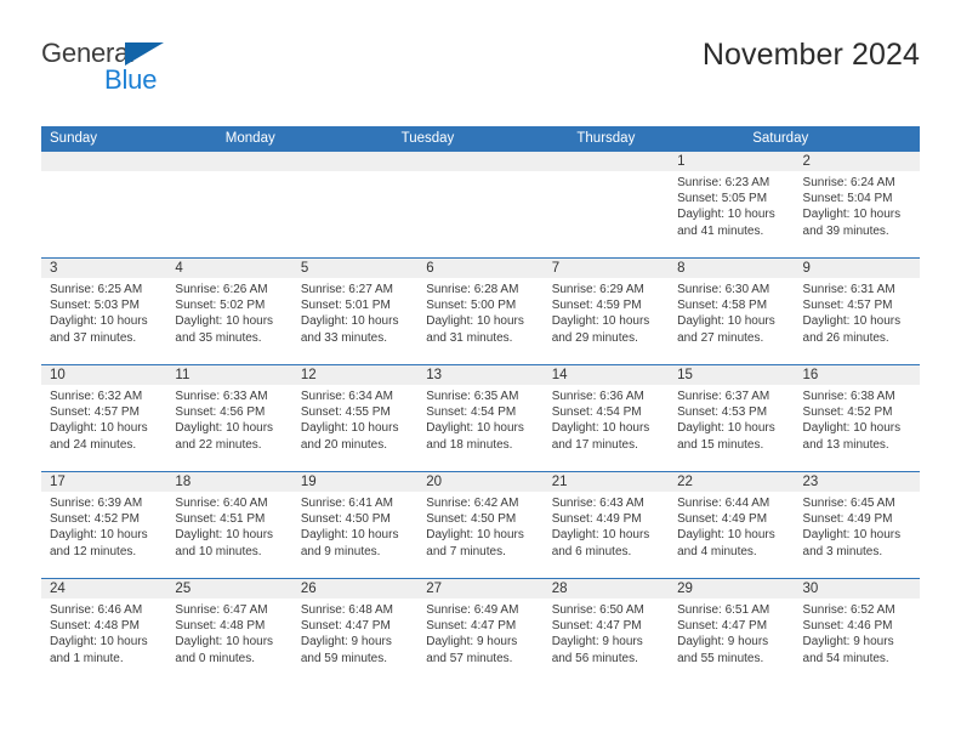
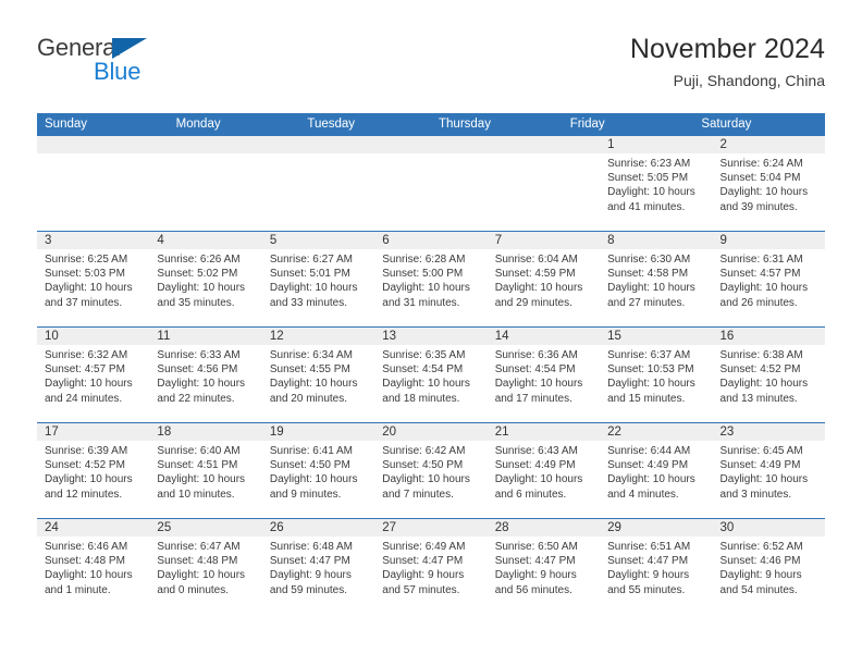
  General
  Blue
  November 2024
+ Puji, Shandong, China
  Sunday
  Monday
  Tuesday
  Thursday
+ Friday
  Saturday
  1
  Sunrise: 6:23 AM
  Sunset: 5:05 PM
  Daylight: 10 hours
  and 41 minutes.
  2
  Sunrise: 6:24 AM
  Sunset: 5:04 PM
  Daylight: 10 hours
  and 39 minutes.
  3
  Sunrise: 6:25 AM
  Sunset: 5:03 PM
  Daylight: 10 hours
  and 37 minutes.
  4
  Sunrise: 6:26 AM
  Sunset: 5:02 PM
  Daylight: 10 hours
  and 35 minutes.
  5
  Sunrise: 6:27 AM
  Sunset: 5:01 PM
  Daylight: 10 hours
  and 33 minutes.
  6
  Sunrise: 6:28 AM
  Sunset: 5:00 PM
  Daylight: 10 hours
  and 31 minutes.
  7
- Sunrise: 6:29 AM
+ Sunrise: 6:04 AM
  Sunset: 4:59 PM
  Daylight: 10 hours
  and 29 minutes.
  8
  Sunrise: 6:30 AM
  Sunset: 4:58 PM
  Daylight: 10 hours
  and 27 minutes.
  9
  Sunrise: 6:31 AM
  Sunset: 4:57 PM
  Daylight: 10 hours
  and 26 minutes.
  10
  Sunrise: 6:32 AM
  Sunset: 4:57 PM
  Daylight: 10 hours
  and 24 minutes.
  11
  Sunrise: 6:33 AM
  Sunset: 4:56 PM
  Daylight: 10 hours
  and 22 minutes.
  12
  Sunrise: 6:34 AM
  Sunset: 4:55 PM
  Daylight: 10 hours
  and 20 minutes.
  13
  Sunrise: 6:35 AM
  Sunset: 4:54 PM
  Daylight: 10 hours
  and 18 minutes.
  14
  Sunrise: 6:36 AM
  Sunset: 4:54 PM
  Daylight: 10 hours
  and 17 minutes.
  15
  Sunrise: 6:37 AM
- Sunset: 4:53 PM
+ Sunset: 10:53 PM
  Daylight: 10 hours
  and 15 minutes.
  16
  Sunrise: 6:38 AM
  Sunset: 4:52 PM
  Daylight: 10 hours
  and 13 minutes.
  17
  Sunrise: 6:39 AM
  Sunset: 4:52 PM
  Daylight: 10 hours
  and 12 minutes.
  18
  Sunrise: 6:40 AM
  Sunset: 4:51 PM
  Daylight: 10 hours
  and 10 minutes.
  19
  Sunrise: 6:41 AM
  Sunset: 4:50 PM
  Daylight: 10 hours
  and 9 minutes.
  20
  Sunrise: 6:42 AM
  Sunset: 4:50 PM
  Daylight: 10 hours
  and 7 minutes.
  21
  Sunrise: 6:43 AM
  Sunset: 4:49 PM
  Daylight: 10 hours
  and 6 minutes.
  22
  Sunrise: 6:44 AM
  Sunset: 4:49 PM
  Daylight: 10 hours
  and 4 minutes.
  23
  Sunrise: 6:45 AM
  Sunset: 4:49 PM
  Daylight: 10 hours
  and 3 minutes.
  24
  Sunrise: 6:46 AM
  Sunset: 4:48 PM
  Daylight: 10 hours
  and 1 minute.
  25
  Sunrise: 6:47 AM
  Sunset: 4:48 PM
  Daylight: 10 hours
  and 0 minutes.
  26
  Sunrise: 6:48 AM
  Sunset: 4:47 PM
  Daylight: 9 hours
  and 59 minutes.
  27
  Sunrise: 6:49 AM
  Sunset: 4:47 PM
  Daylight: 9 hours
  and 57 minutes.
  28
  Sunrise: 6:50 AM
  Sunset: 4:47 PM
  Daylight: 9 hours
  and 56 minutes.
  29
  Sunrise: 6:51 AM
  Sunset: 4:47 PM
  Daylight: 9 hours
  and 55 minutes.
  30
  Sunrise: 6:52 AM
  Sunset: 4:46 PM
  Daylight: 9 hours
  and 54 minutes.
